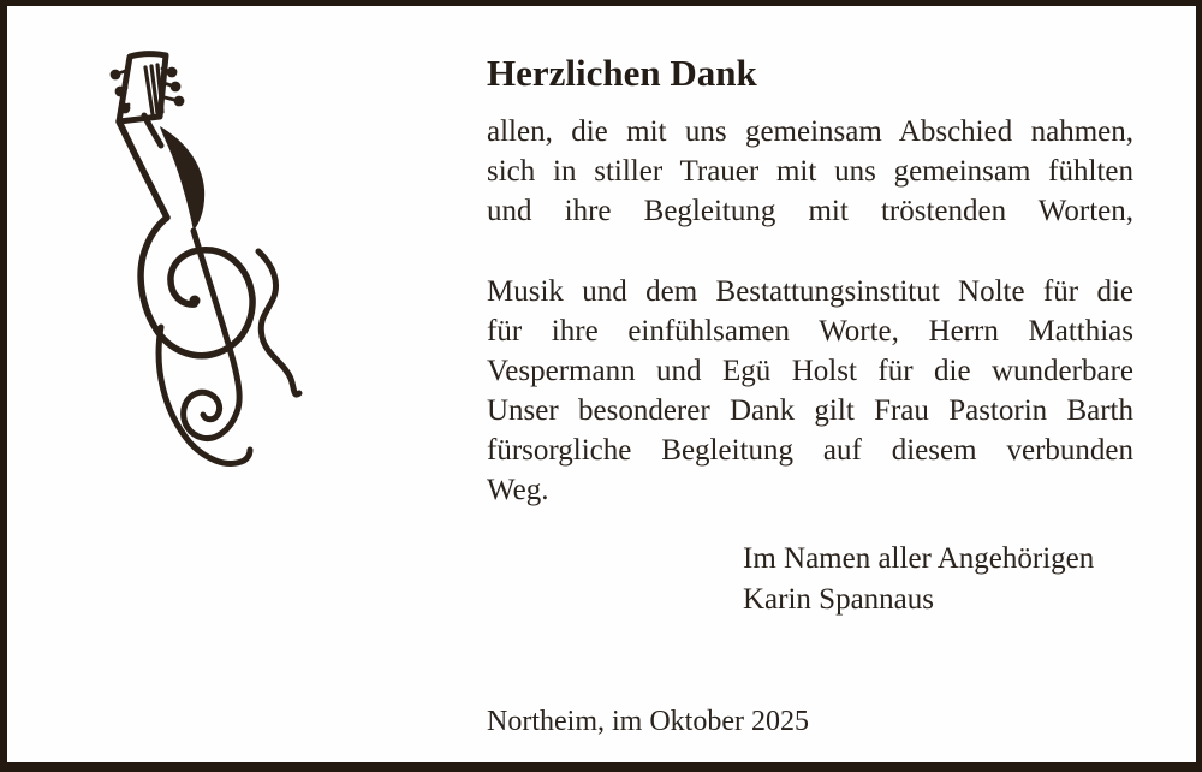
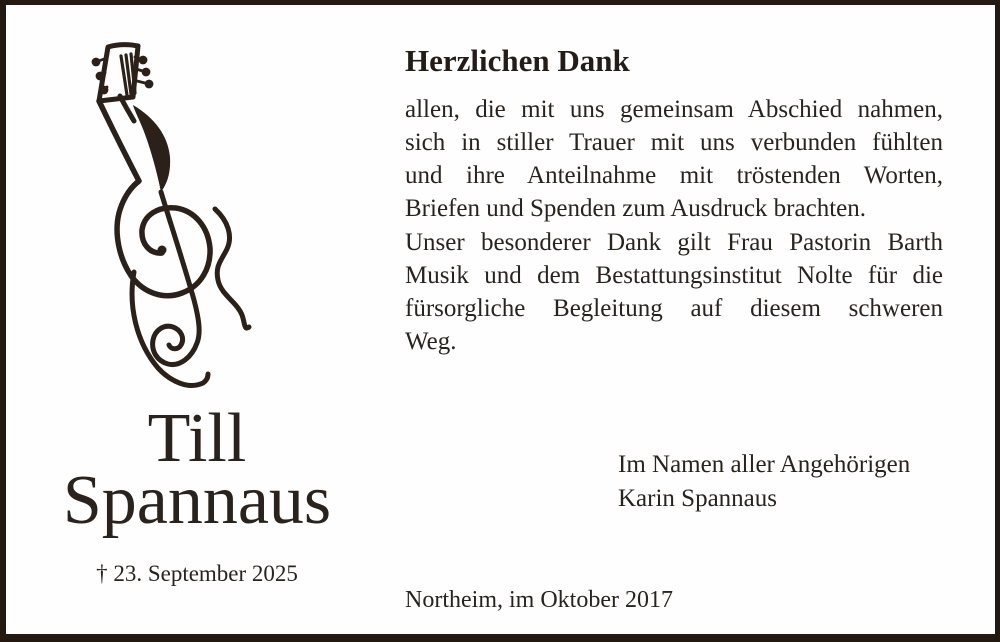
+ Till
+ Spannaus
+ † 23. September 2025
  Herzlichen Dank
  allen, die mit uns gemeinsam Abschied nahmen,
- sich in stiller Trauer mit uns gemeinsam fühlten
+ sich in stiller Trauer mit uns verbunden fühlten
- und ihre Begleitung mit tröstenden Worten,
+ und ihre Anteilnahme mit tröstenden Worten,
+ Briefen und Spenden zum Ausdruck brachten.
- Musik und dem Bestattungsinstitut Nolte für die
+ Unser besonderer Dank gilt Frau Pastorin Barth
- für ihre einfühlsamen Worte, Herrn Matthias
- Vespermann und Egü Holst für die wunderbare
- Unser besonderer Dank gilt Frau Pastorin Barth
+ Musik und dem Bestattungsinstitut Nolte für die
- fürsorgliche Begleitung auf diesem verbunden
+ fürsorgliche Begleitung auf diesem schweren
  Weg.
  Im Namen aller Angehörigen
  Karin Spannaus
- Northeim, im Oktober 2025
+ Northeim, im Oktober 2017
